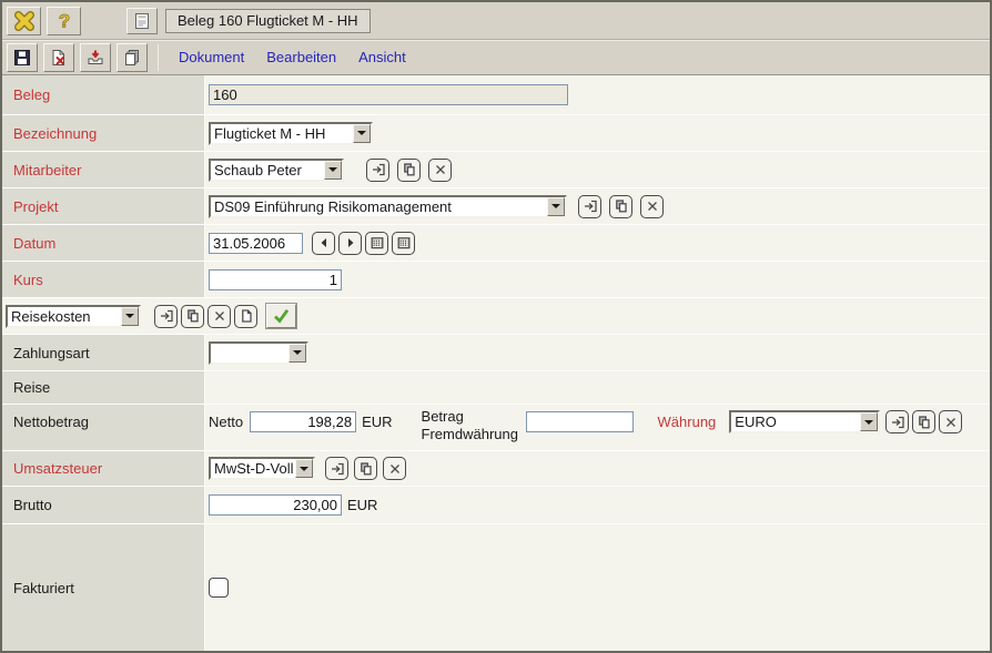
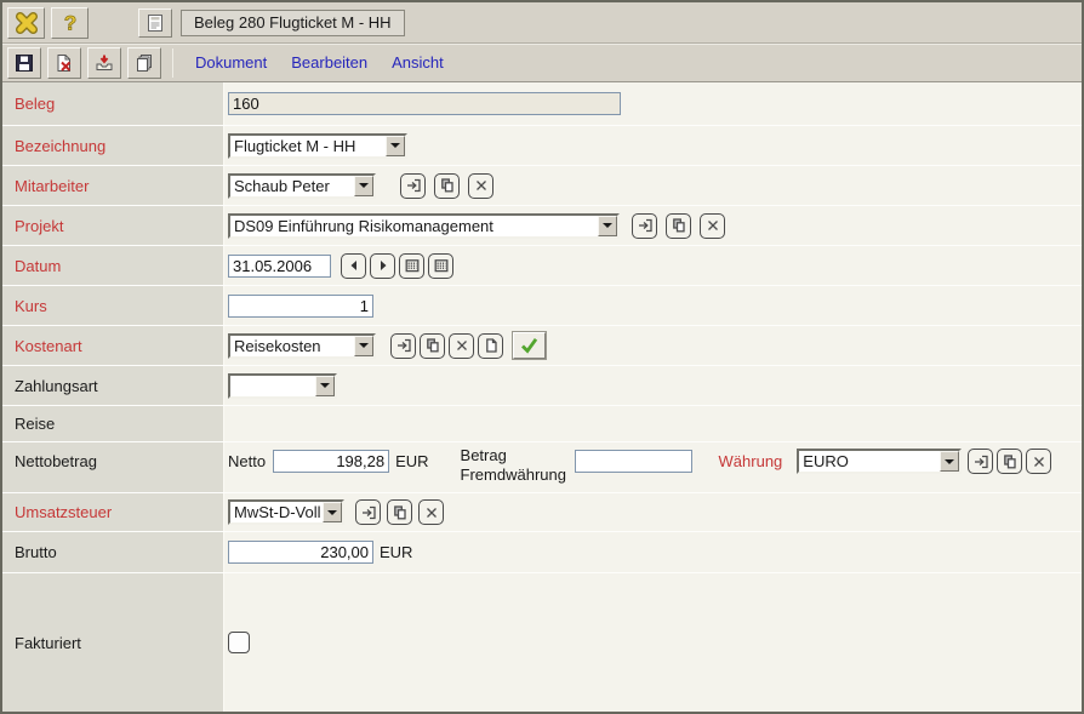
  ?
- Beleg 160 Flugticket M - HH
+ Beleg 280 Flugticket M - HH
  Dokument
  Bearbeiten
  Ansicht
  Beleg
  160
  Bezeichnung
  Flugticket M - HH
  Mitarbeiter
  Schaub Peter
  Projekt
  DS09 Einführung Risikomanagement
  Datum
  31.05.2006
  Kurs
  1
+ Kostenart
  Reisekosten
  Zahlungsart
  Reise
  Nettobetrag
  Netto
  198,28
  EUR
  Betrag Fremdwährung
  Währung
  EURO
  Umsatzsteuer
  MwSt-D-Voll
  Brutto
  230,00
  EUR
  Fakturiert
